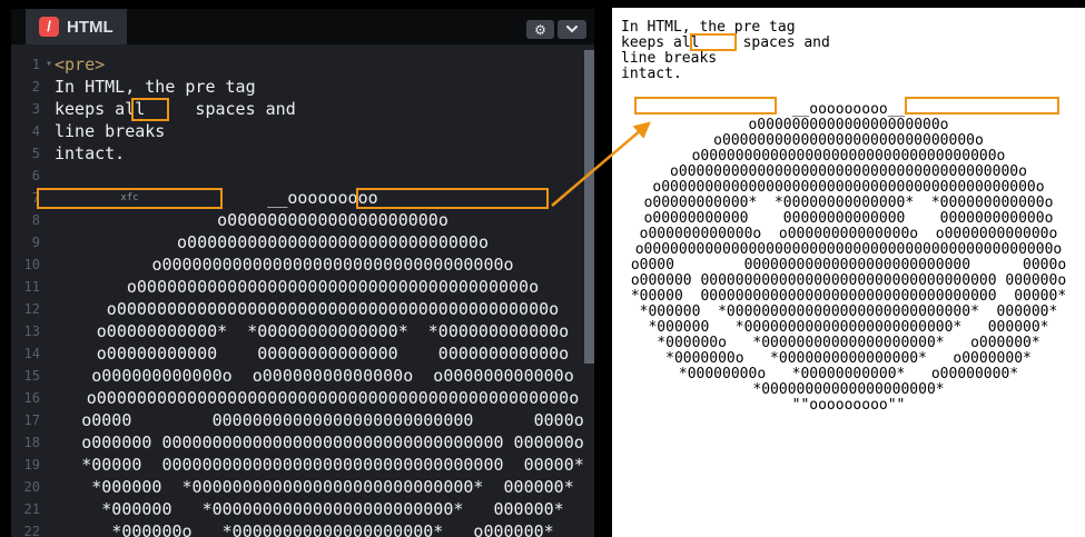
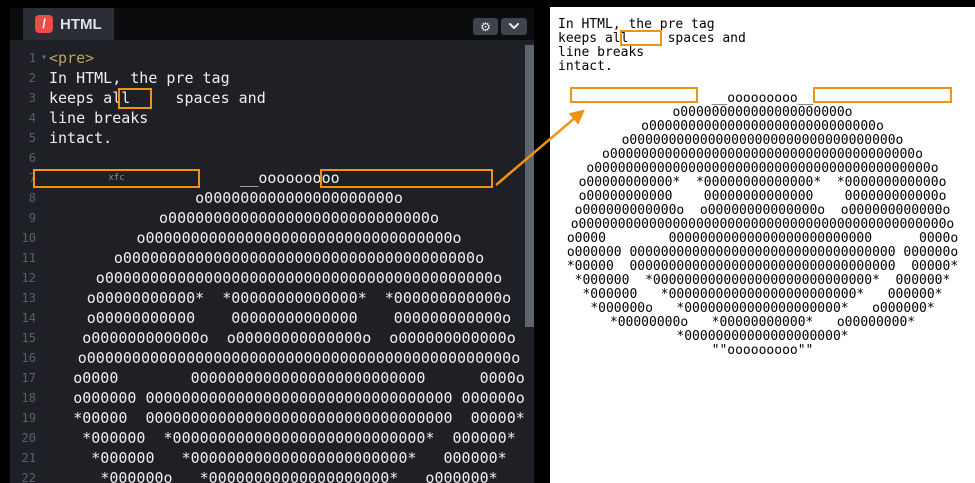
  /
  HTML
  ⚙
  1
  ▾
  <pre>
  2
  In HTML, the pre tag
  3
  keeps all spaces and
  4
  line breaks
  5
  intact.
  6
  7
  __ooooooooo__
  8
  o000000000000000000000o
  9
  o00000000000000000000000000000o
  10
  o0000000000000000000000000000000000o
  11
  o000000000000000000000000000000000000000o
  12
  o0000000000000000000000000000000000000000000o
  13
  o00000000000* *00000000000000* *000000000000o
  14
  o00000000000 00000000000000 000000000000o
  15
  o000000000000o o00000000000000o o000000000000o
  16
  o00000000000000000000000000000000000000000000000o
  17
  o0000 00000000000000000000000000 0000o
  18
  o000000 0000000000000000000000000000000000 000000o
  19
  *00000 0000000000000000000000000000000000 00000*
  20
  *000000 *0000000000000000000000000000* 000000*
  21
  *000000 *000000000000000000000000* 000000*
  22
  *000000o *00000000000000000000* o000000*
  In HTML, the pre tag
  keeps all spaces and
  line breaks
  intact.
  __ooooooooo__
  o000000000000000000000o
  o00000000000000000000000000000o
  o0000000000000000000000000000000000o
  o000000000000000000000000000000000000000o
  o0000000000000000000000000000000000000000000o
  o00000000000* *00000000000000* *000000000000o
  o00000000000 00000000000000 000000000000o
  o000000000000o o00000000000000o o000000000000o
  o00000000000000000000000000000000000000000000000o
  o0000 00000000000000000000000000 0000o
  o000000 0000000000000000000000000000000000 000000o
  *00000 0000000000000000000000000000000000 00000*
  *000000 *0000000000000000000000000000* 000000*
  *000000 *000000000000000000000000* 000000*
  *000000o *00000000000000000000* o000000*
- *0000000o *0000000000000000* o0000000*
  *00000000o *00000000000* o00000000*
  *00000000000000000000*
  ""ooooooooo""
  xfc
